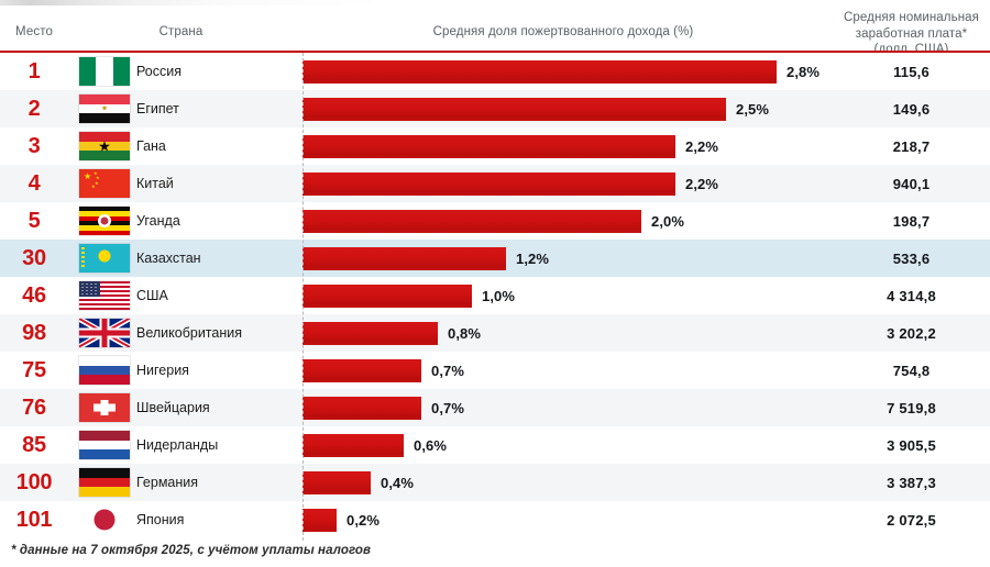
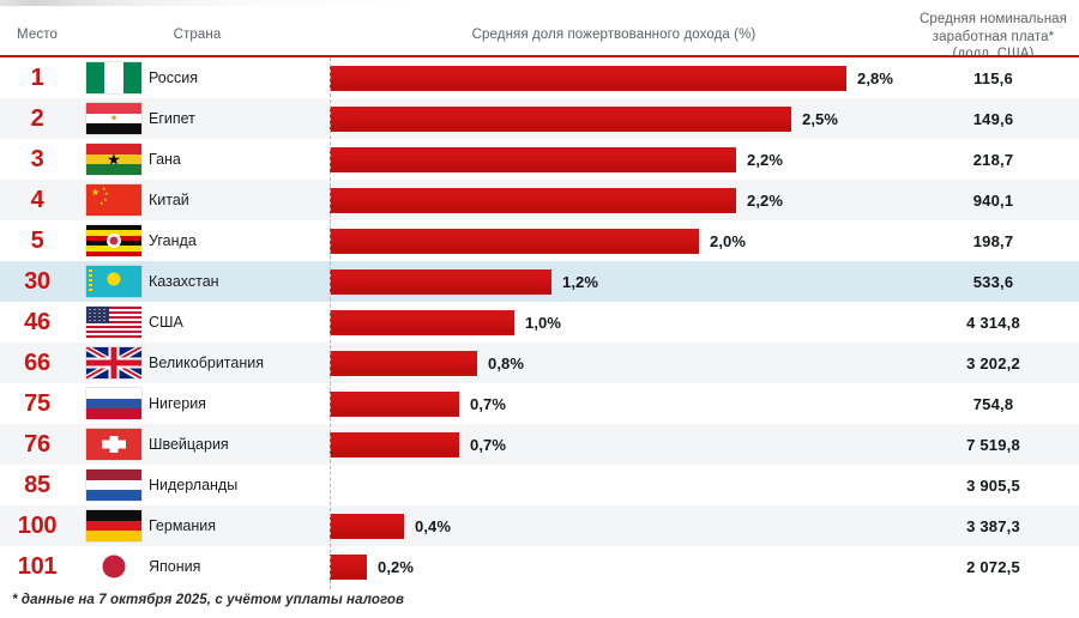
  Место
  Страна
  Средняя доля пожертвованного дохода (%)
  Средняя номинальная
  заработная плата*
  1
  Россия
  2,8%
  115,6
  2
  Египет
  2,5%
  149,6
  3
  ★
  Гана
  2,2%
  218,7
  4
  ★
  Китай
  2,2%
  940,1
  5
  Уганда
  2,0%
  198,7
  30
  Казахстан
  1,2%
  533,6
  46
  США
  1,0%
  4 314,8
- 98
+ 66
  Великобритания
  0,8%
  3 202,2
  75
  Нигерия
  0,7%
  754,8
  76
  Швейцария
  0,7%
  7 519,8
  85
  Нидерланды
- 0,6%
  3 905,5
  100
  Германия
  0,4%
  3 387,3
  101
  Япония
  0,2%
  2 072,5
  * данные на 7 октября 2025, с учётом уплаты налогов
